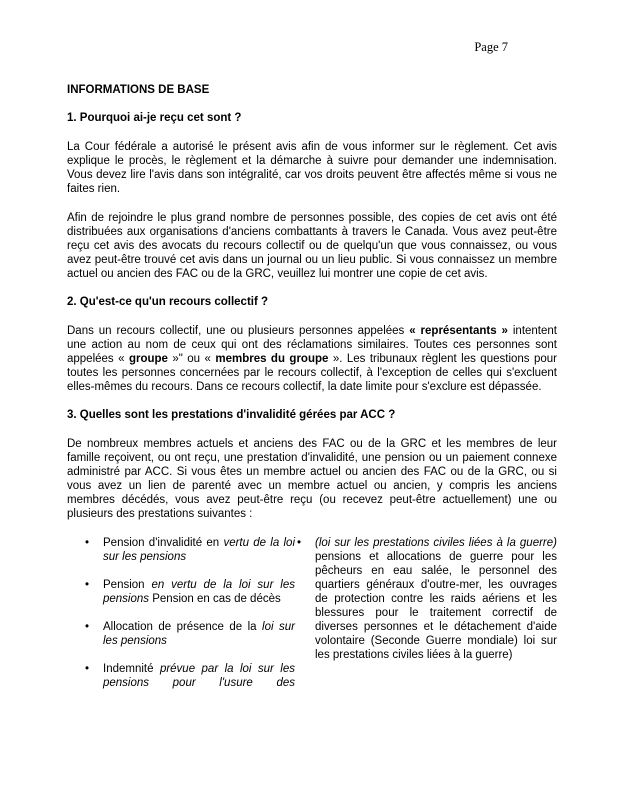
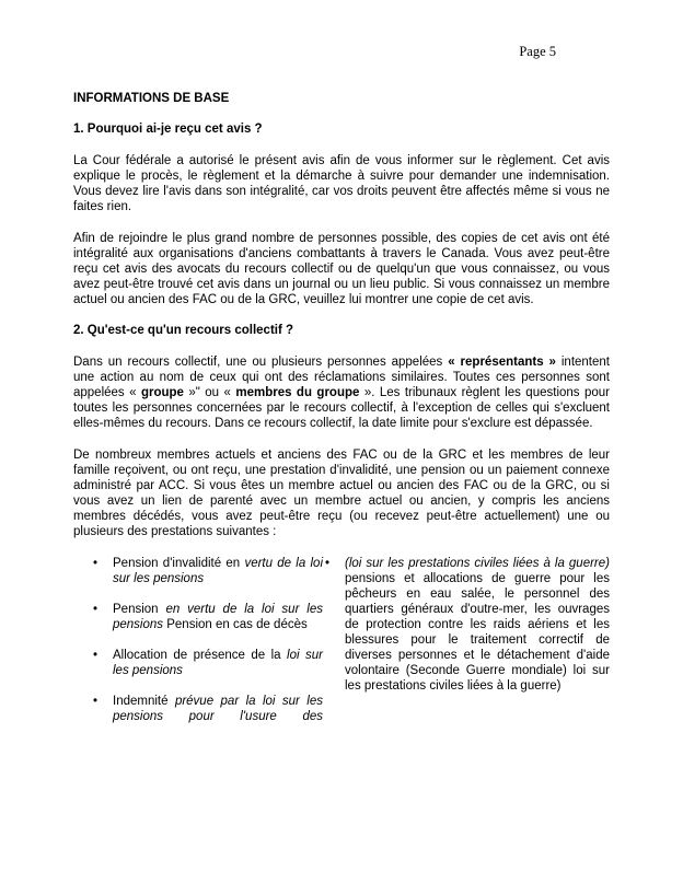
- Page 7
+ Page 5
  INFORMATIONS DE BASE
- 1. Pourquoi ai-je reçu cet sont ?
+ 1. Pourquoi ai-je reçu cet avis ?
  La Cour fédérale a autorisé le présent avis afin de vous informer sur le règlement. Cet avis explique le procès, le règlement et la démarche à suivre pour demander une indemnisation. Vous devez lire l'avis dans son intégralité, car vos droits peuvent être affectés même si vous ne faites rien.
- Afin de rejoindre le plus grand nombre de personnes possible, des copies de cet avis ont été distribuées aux organisations d'anciens combattants à travers le Canada. Vous avez peut-être reçu cet avis des avocats du recours collectif ou de quelqu'un que vous connaissez, ou vous avez peut-être trouvé cet avis dans un journal ou un lieu public. Si vous connaissez un membre actuel ou ancien des FAC ou de la GRC, veuillez lui montrer une copie de cet avis.
+ Afin de rejoindre le plus grand nombre de personnes possible, des copies de cet avis ont été intégralité aux organisations d'anciens combattants à travers le Canada. Vous avez peut-être reçu cet avis des avocats du recours collectif ou de quelqu'un que vous connaissez, ou vous avez peut-être trouvé cet avis dans un journal ou un lieu public. Si vous connaissez un membre actuel ou ancien des FAC ou de la GRC, veuillez lui montrer une copie de cet avis.
  2. Qu'est-ce qu'un recours collectif ?
  Dans un recours collectif, une ou plusieurs personnes appelées « représentants » intentent une action au nom de ceux qui ont des réclamations similaires. Toutes ces personnes sont appelées « groupe »" ou « membres du groupe ». Les tribunaux règlent les questions pour toutes les personnes concernées par le recours collectif, à l'exception de celles qui s'excluent elles-mêmes du recours. Dans ce recours collectif, la date limite pour s'exclure est dépassée.
- 3. Quelles sont les prestations d'invalidité gérées par ACC ?
  De nombreux membres actuels et anciens des FAC ou de la GRC et les membres de leur famille reçoivent, ou ont reçu, une prestation d'invalidité, une pension ou un paiement connexe administré par ACC. Si vous êtes un membre actuel ou ancien des FAC ou de la GRC, ou si vous avez un lien de parenté avec un membre actuel ou ancien, y compris les anciens membres décédés, vous avez peut-être reçu (ou recevez peut-être actuellement) une ou plusieurs des prestations suivantes :
  Pension d'invalidité en vertu de la loi sur les pensions
  Pension en vertu de la loi sur les pensions Pension en cas de décès
  Allocation de présence de la loi sur les pensions
  Indemnité prévue par la loi sur les pensions pour l'usure des
  (loi sur les prestations civiles liées à la guerre) pensions et allocations de guerre pour les pêcheurs en eau salée, le personnel des quartiers généraux d'outre-mer, les ouvrages de protection contre les raids aériens et les blessures pour le traitement correctif de diverses personnes et le détachement d'aide volontaire (Seconde Guerre mondiale) loi sur les prestations civiles liées à la guerre)
